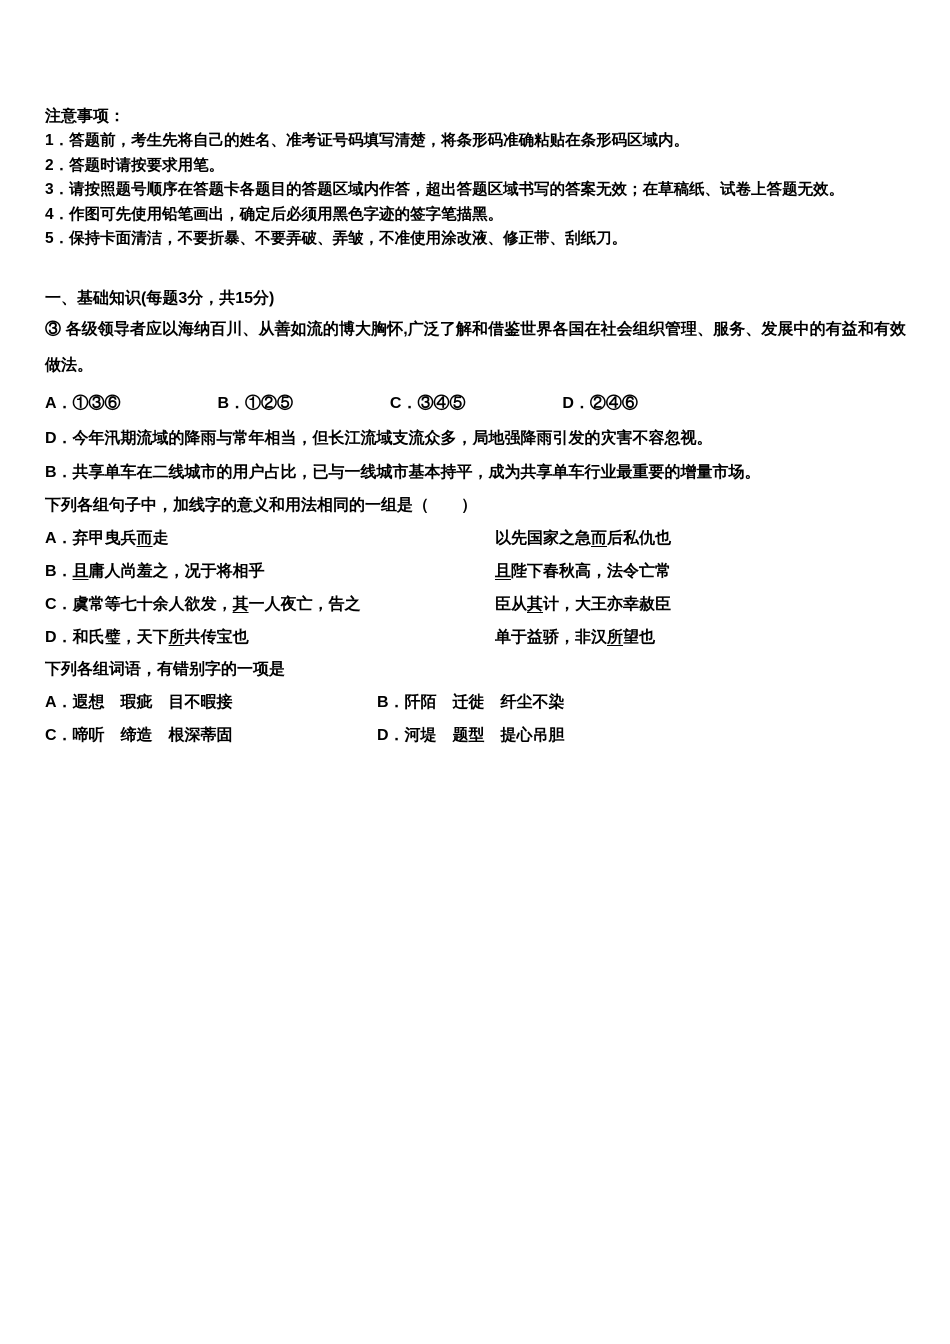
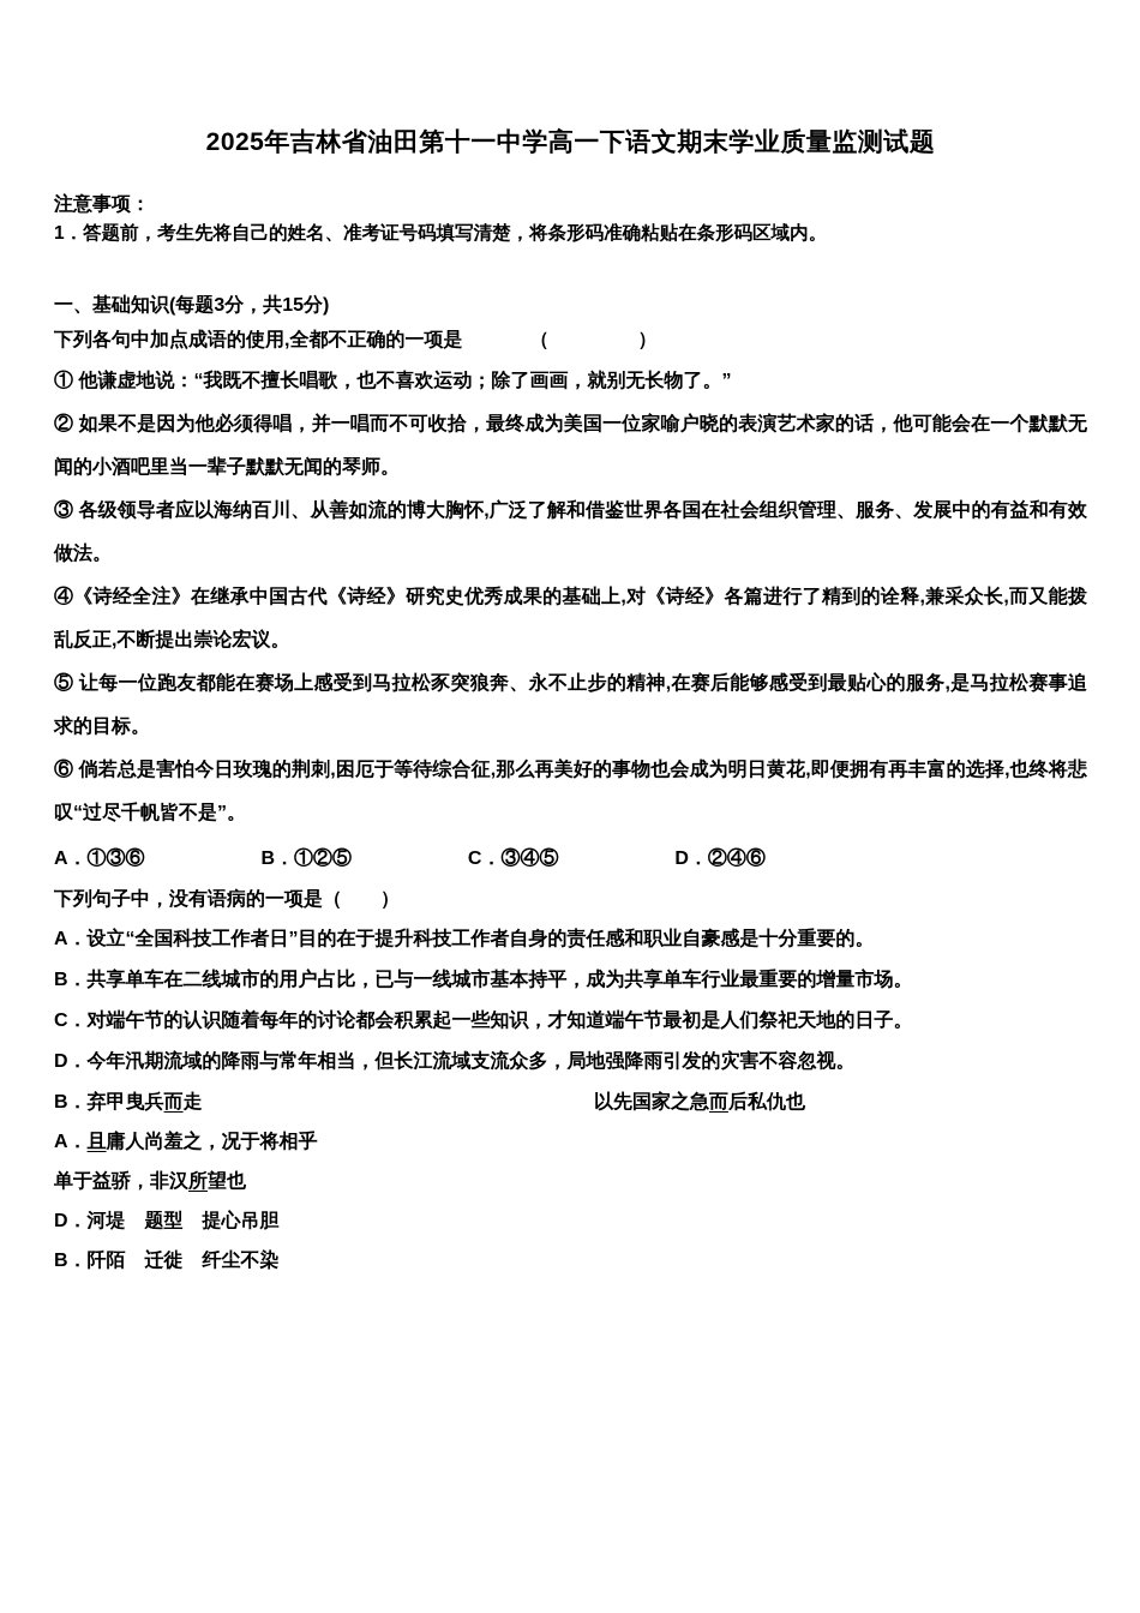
+ 2025年吉林省油田第十一中学高一下语文期末学业质量监测试题
  注意事项：
  1．答题前，考生先将自己的姓名、准考证号码填写清楚，将条形码准确粘贴在条形码区域内。
- 2．答题时请按要求用笔。
- 3．请按照题号顺序在答题卡各题目的答题区域内作答，超出答题区域书写的答案无效；在草稿纸、试卷上答题无效。
- 4．作图可先使用铅笔画出，确定后必须用黑色字迹的签字笔描黑。
- 5．保持卡面清洁，不要折暴、不要弄破、弄皱，不准使用涂改液、修正带、刮纸刀。
  一、基础知识(每题3分，共15分)
+ 下列各句中加点成语的使用,全都不正确的一项是 （ ）
+ ① 他谦虚地说：“我既不擅长唱歌，也不喜欢运动；除了画画，就别无长物了。”
+ ② 如果不是因为他必须得唱，并一唱而不可收拾，最终成为美国一位家喻户晓的表演艺术家的话，他可能会在一个默默无闻的小酒吧里当一辈子默默无闻的琴师。
  ③ 各级领导者应以海纳百川、从善如流的博大胸怀,广泛了解和借鉴世界各国在社会组织管理、服务、发展中的有益和有效做法。
+ ④《诗经全注》在继承中国古代《诗经》研究史优秀成果的基础上,对《诗经》各篇进行了精到的诠释,兼采众长,而又能拨乱反正,不断提出崇论宏议。
+ ⑤ 让每一位跑友都能在赛场上感受到马拉松豕突狼奔、永不止步的精神,在赛后能够感受到最贴心的服务,是马拉松赛事追求的目标。
+ ⑥ 倘若总是害怕今日玫瑰的荆刺,困厄于等待综合征,那么再美好的事物也会成为明日黄花,即便拥有再丰富的选择,也终将悲叹“过尽千帆皆不是”。
  A．①③⑥ B．①②⑤ C．③④⑤ D．②④⑥
+ 下列句子中，没有语病的一项是（ ）
+ A．设立“全国科技工作者日”目的在于提升科技工作者自身的责任感和职业自豪感是十分重要的。
- D．今年汛期流域的降雨与常年相当，但长江流域支流众多，局地强降雨引发的灾害不容忽视。
+ B．共享单车在二线城市的用户占比，已与一线城市基本持平，成为共享单车行业最重要的增量市场。
+ C．对端午节的认识随着每年的讨论都会积累起一些知识，才知道端午节最初是人们祭祀天地的日子。
- B．共享单车在二线城市的用户占比，已与一线城市基本持平，成为共享单车行业最重要的增量市场。
+ D．今年汛期流域的降雨与常年相当，但长江流域支流众多，局地强降雨引发的灾害不容忽视。
- 下列各组句子中，加线字的意义和用法相同的一组是（ ）
- A．弃甲曳兵而走
+ B．弃甲曳兵而走
  以先国家之急而后私仇也
- B．且庸人尚羞之，况于将相乎
+ A．且庸人尚羞之，况于将相乎
- 且陛下春秋高，法令亡常
- C．虞常等七十余人欲发，其一人夜亡，告之
- 臣从其计，大王亦幸赦臣
- D．和氏璧，天下所共传宝也
  单于益骄，非汉所望也
- 下列各组词语，有错别字的一项是
- A．遐想 瑕疵 目不暇接
- B．阡陌 迁徙 纤尘不染
+ D．河堤 题型 提心吊胆
- C．啼听 缔造 根深蒂固
- D．河堤 题型 提心吊胆
+ B．阡陌 迁徙 纤尘不染
